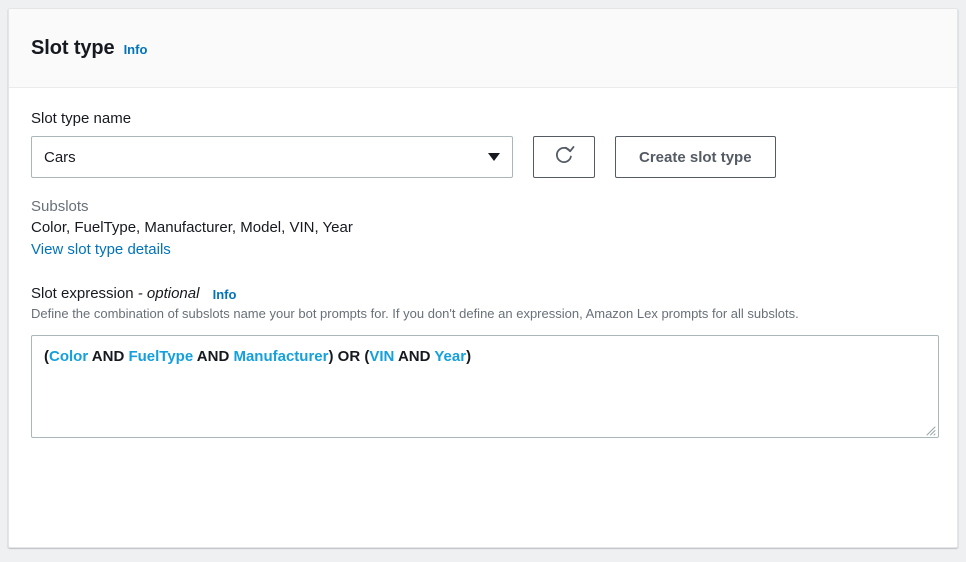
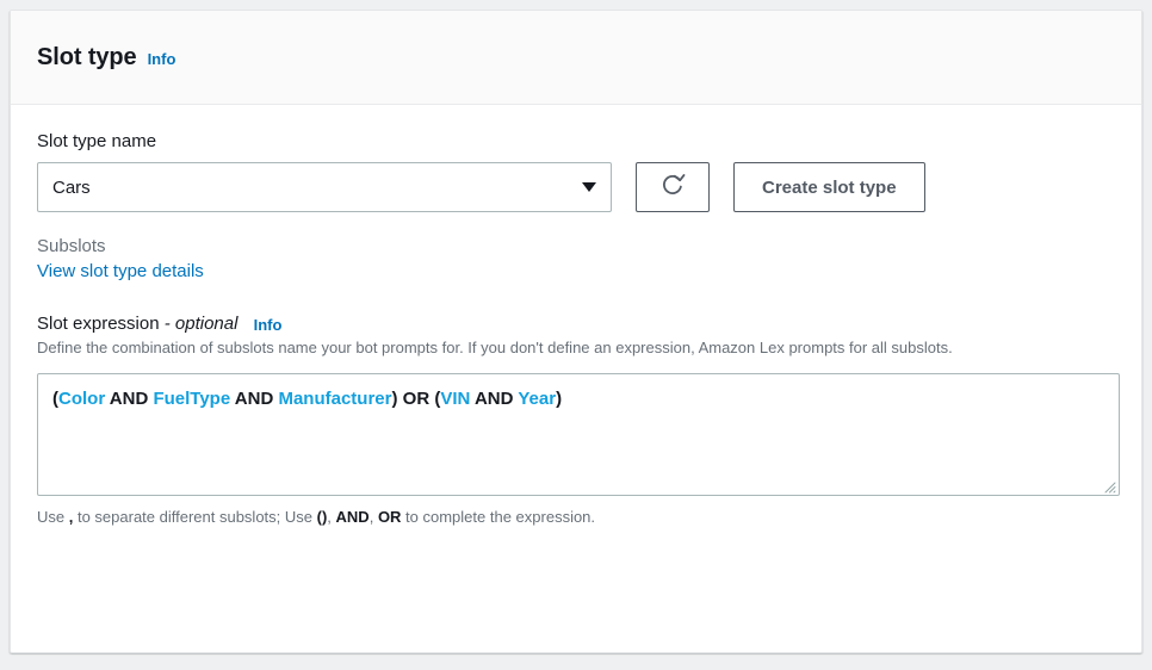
  Slot type
  Info
  Slot type name
  Cars
  Create slot type
  Subslots
- Color, FuelType, Manufacturer, Model, VIN, Year
  View slot type details
  Slot expression - optional Info
  Define the combination of subslots name your bot prompts for. If you don't define an expression, Amazon Lex prompts for all subslots.
  (Color AND FuelType AND Manufacturer) OR (VIN AND Year)
+ Use , to separate different subslots; Use (), AND, OR to complete the expression.
